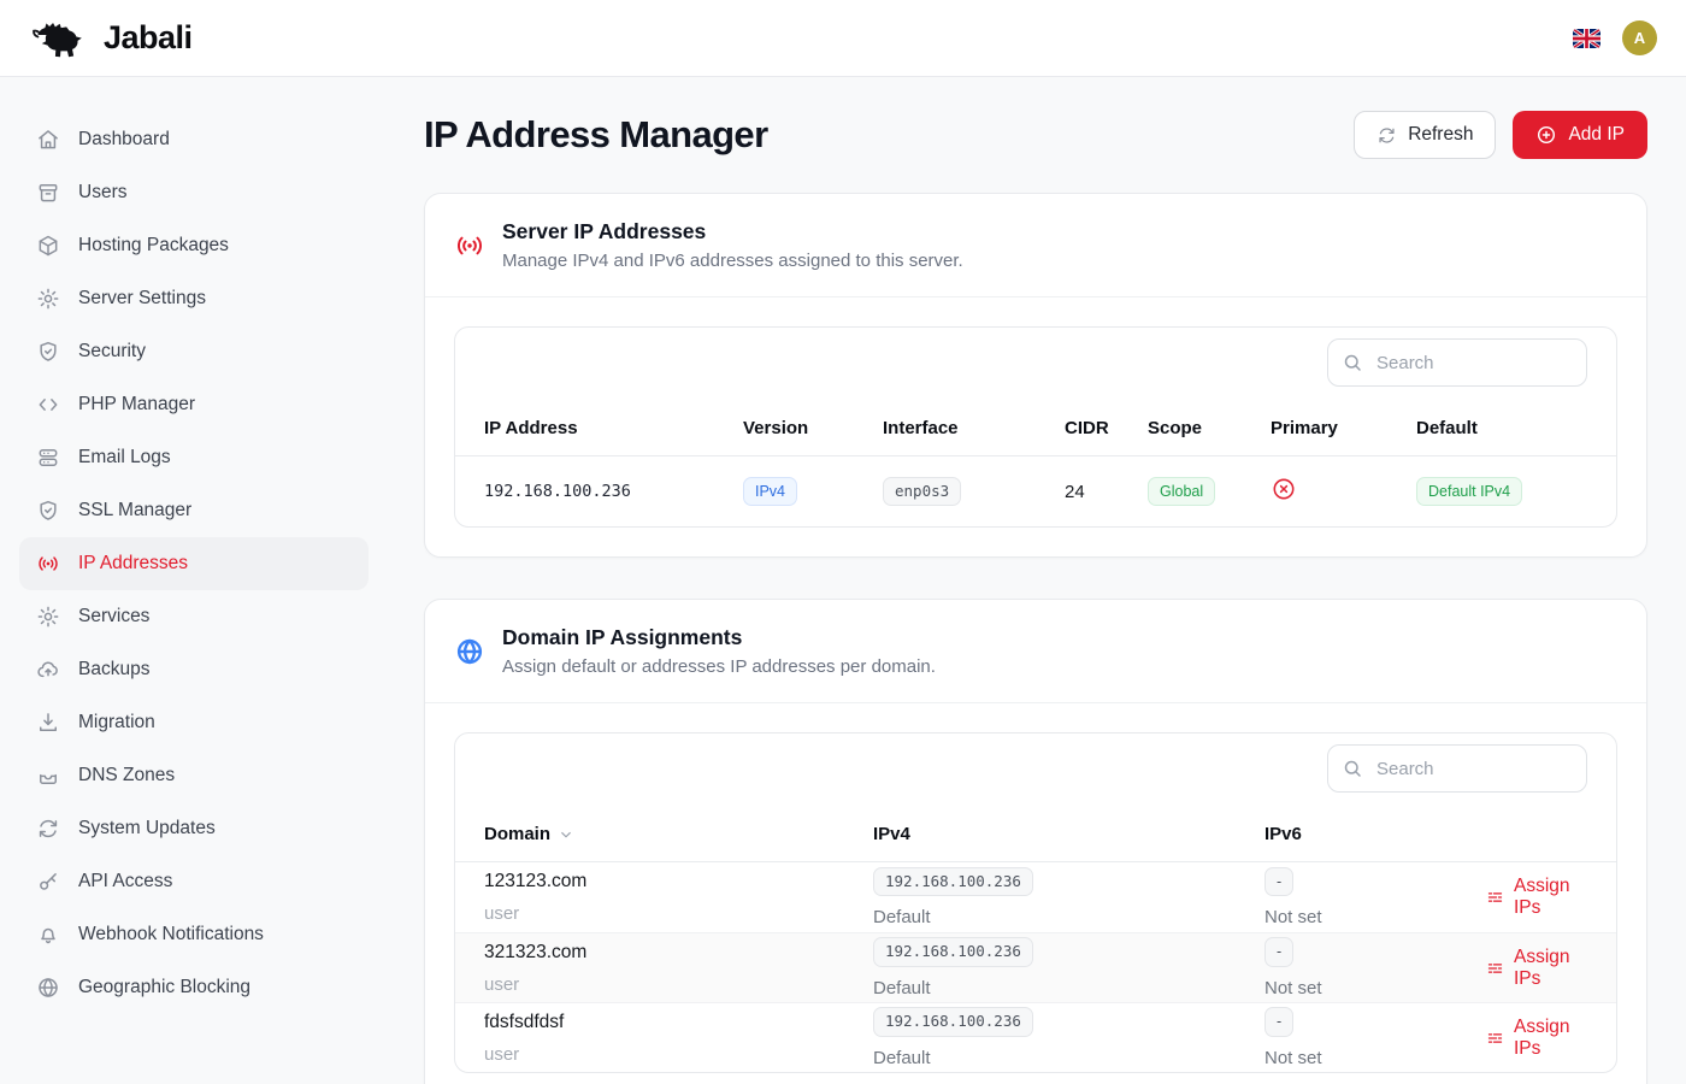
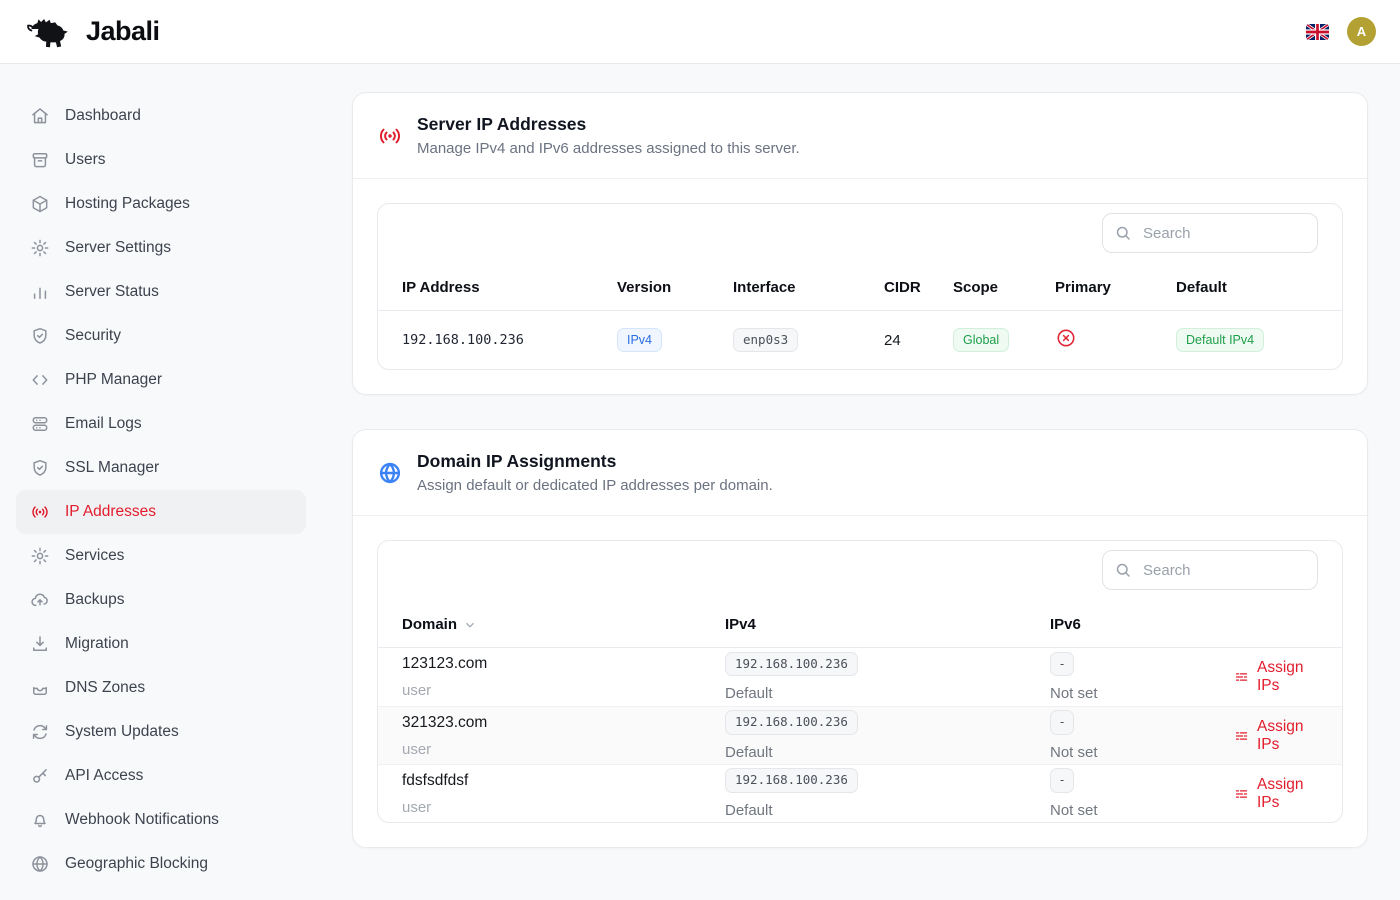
  Jabali
  A
  Dashboard
  Users
  Hosting Packages
  Server Settings
+ Server Status
  Security
  PHP Manager
  Email Logs
  SSL Manager
  IP Addresses
  Services
  Backups
  Migration
  DNS Zones
  System Updates
  API Access
  Webhook Notifications
  Geographic Blocking
- IP Address Manager
- Refresh
- Add IP
  Server IP Addresses
  Manage IPv4 and IPv6 addresses assigned to this server.
  Search
  IP Address
  Version
  Interface
  CIDR
  Scope
  Primary
  Default
  192.168.100.236
  IPv4
  enp0s3
  24
  Global
  Default IPv4
  Domain IP Assignments
- Assign default or addresses IP addresses per domain.
+ Assign default or dedicated IP addresses per domain.
  Search
  Domain
  IPv4
  IPv6
  123123.com
  user
  192.168.100.236
  Default
  -
  Not set
  Assign IPs
  321323.com
  user
  192.168.100.236
  Default
  -
  Not set
  Assign IPs
  fdsfsdfdsf
  user
  192.168.100.236
  Default
  -
  Not set
  Assign IPs
